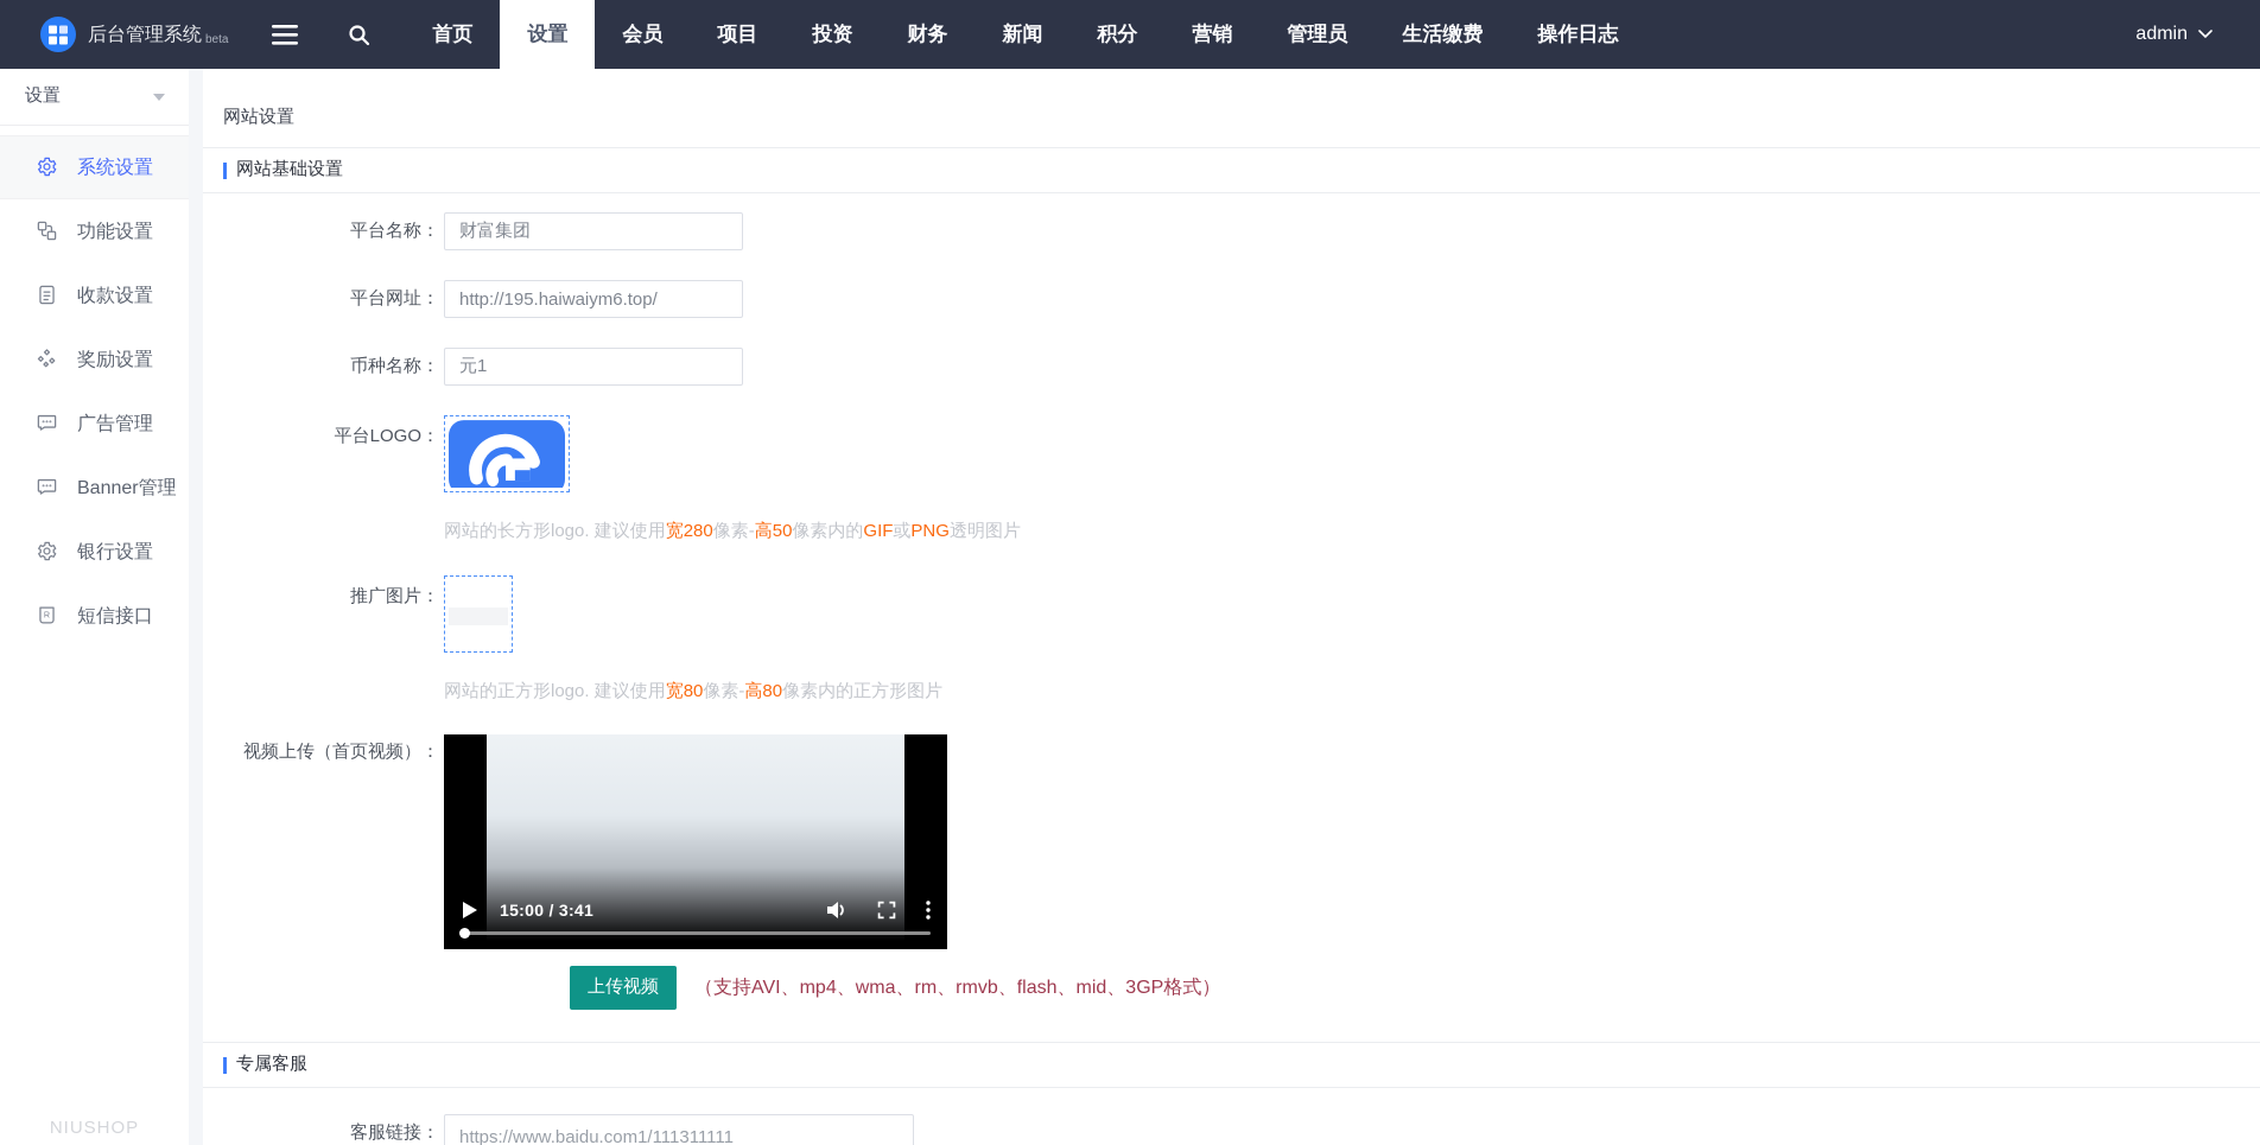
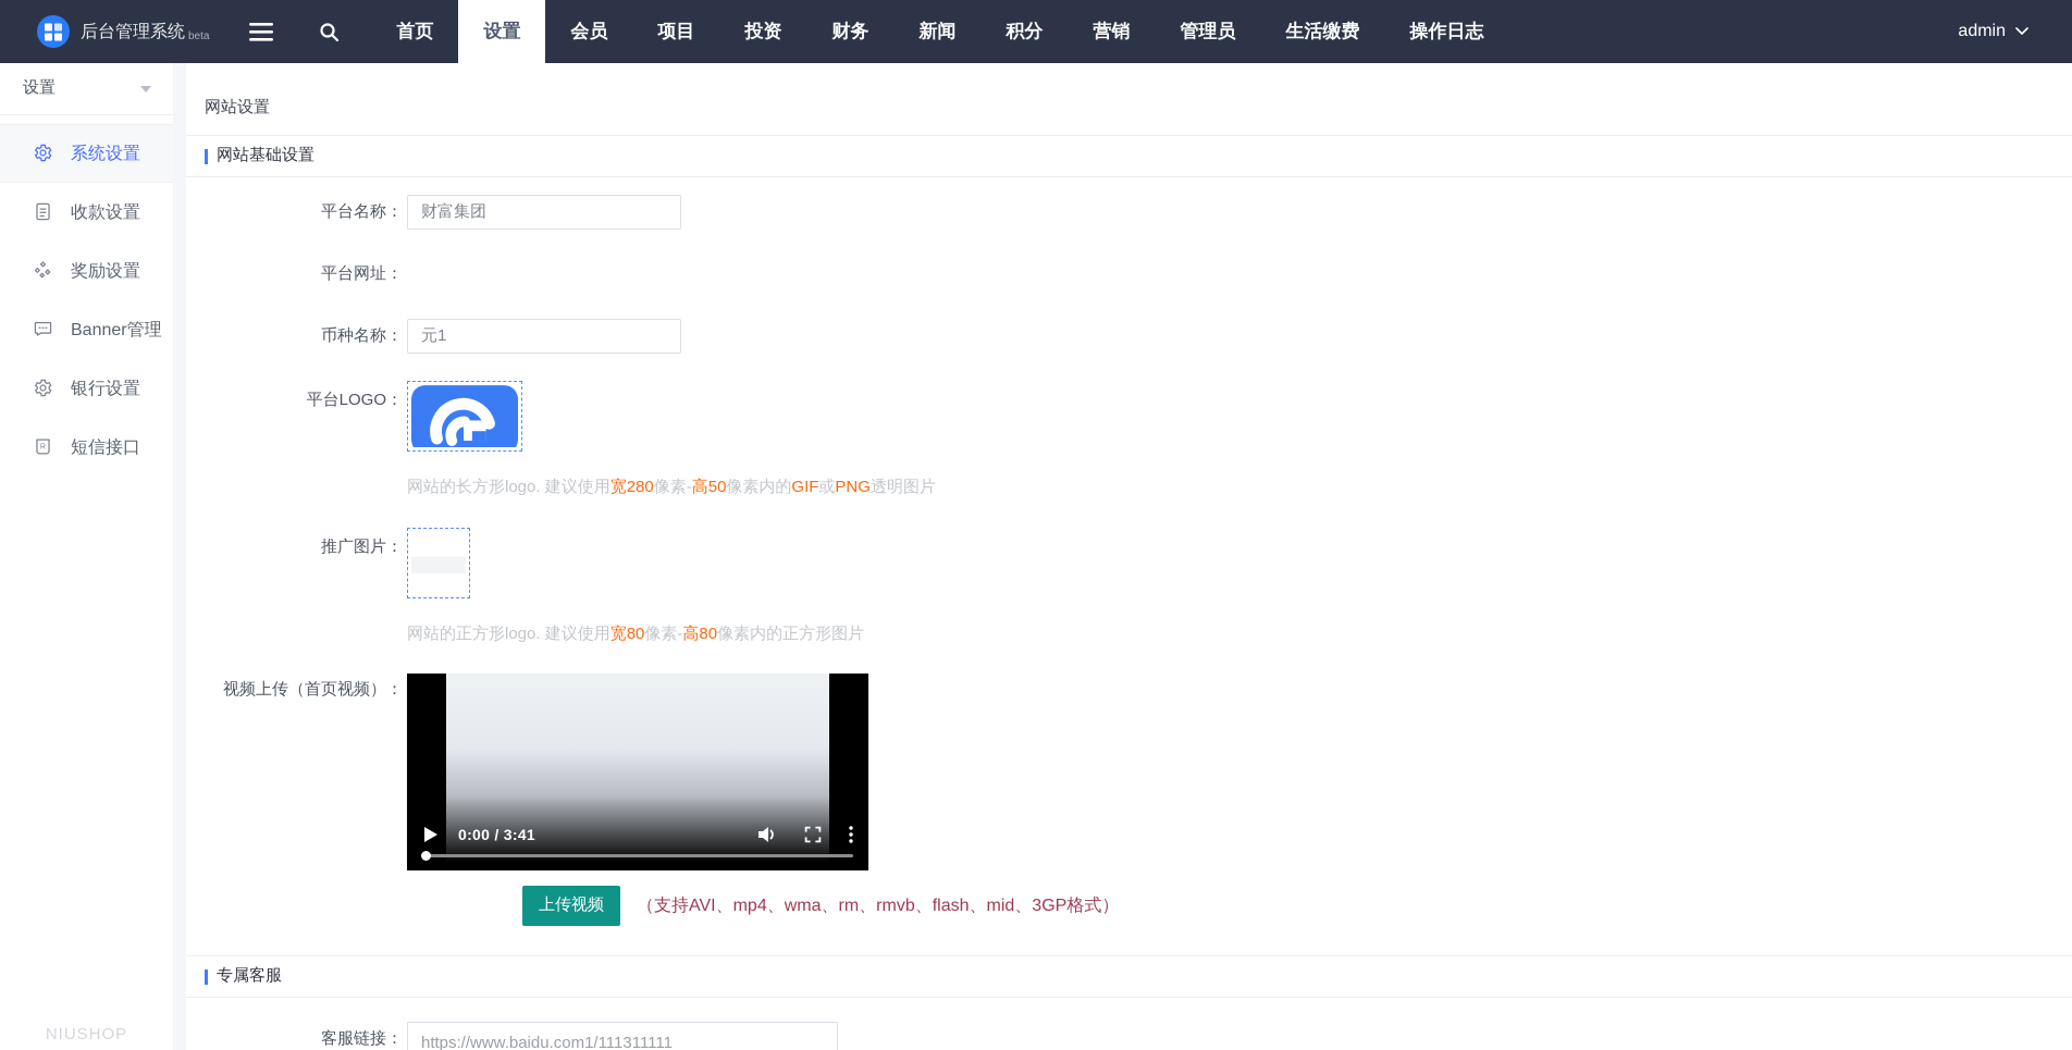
  后台管理系统
  beta
  首页
  设置
  会员
  项目
  投资
  财务
  新闻
  积分
  营销
  管理员
  生活缴费
  操作日志
  admin
  设置
  系统设置
- 功能设置
  收款设置
  奖励设置
- 广告管理
  Banner管理
  银行设置
  R
  短信接口
  NIUSHOP
  网站设置
  网站基础设置
  平台名称：
  财富集团
  平台网址：
- http://195.haiwaiym6.top/
  币种名称：
  元1
  平台LOGO：
  网站的长方形logo. 建议使用宽280像素-高50像素内的GIF或PNG透明图片
  推广图片：
  网站的正方形logo. 建议使用宽80像素-高80像素内的正方形图片
  视频上传（首页视频）：
- 15:00 / 3:41
+ 0:00 / 3:41
  上传视频
  （支持AVI、mp4、wma、rm、rmvb、flash、mid、3GP格式）
  专属客服
  客服链接：
  https://www.baidu.com1/111311111
